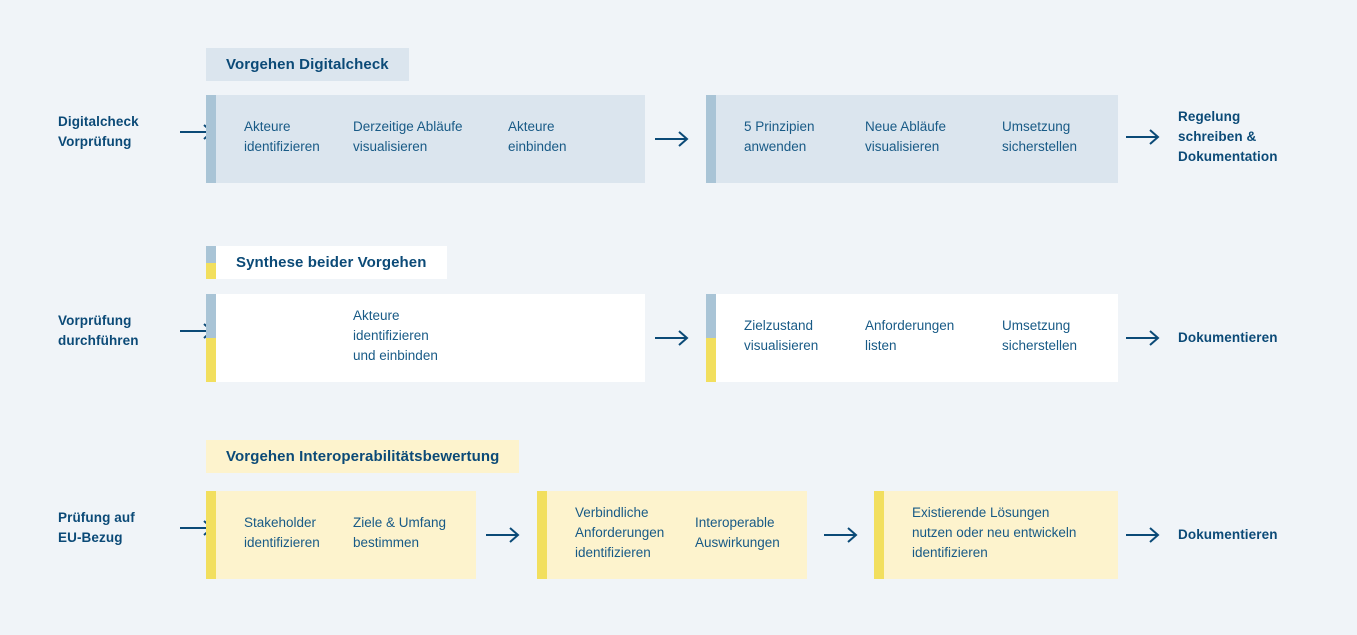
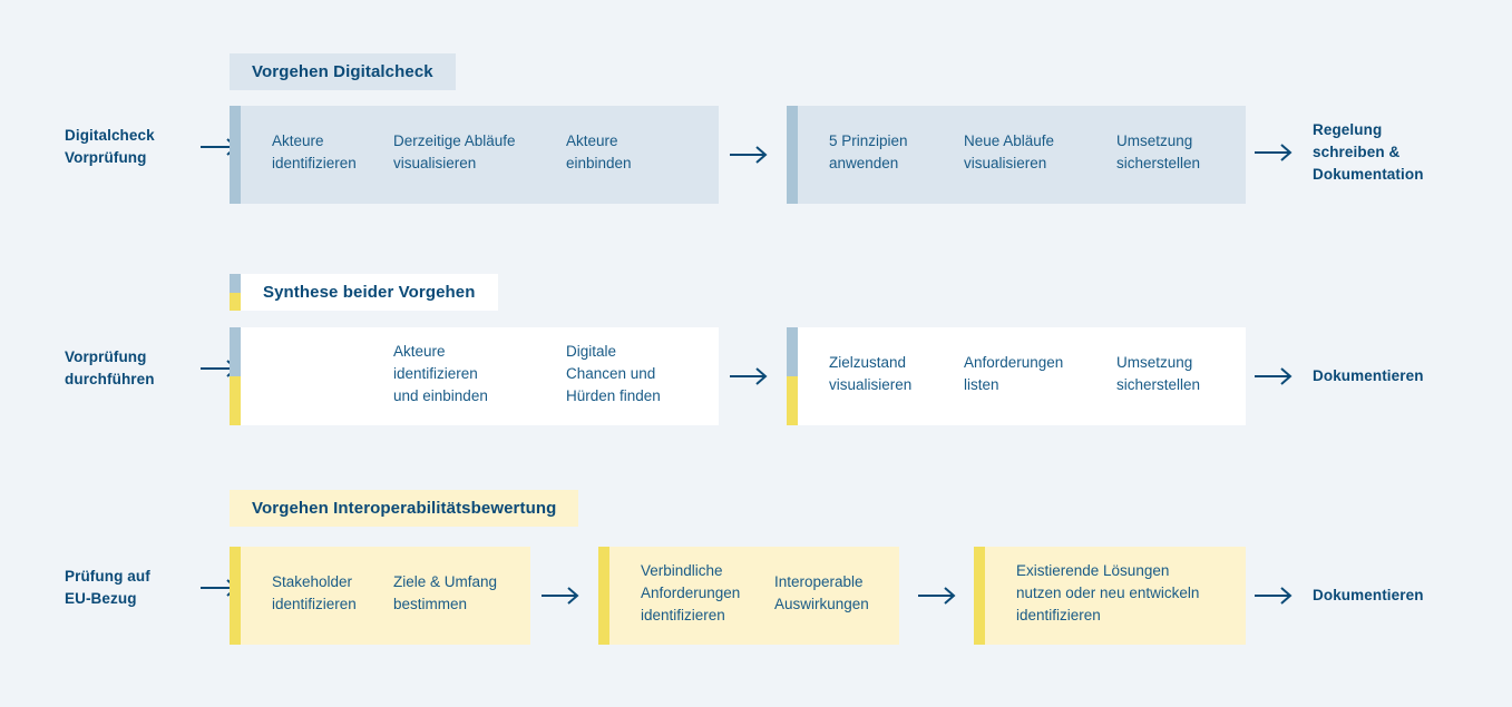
  Vorgehen Digitalcheck
  Digitalcheck
  Vorprüfung
  Akteure
  identifizieren
  Derzeitige Abläufe
  visualisieren
  Akteure
  einbinden
  5 Prinzipien
  anwenden
  Neue Abläufe
  visualisieren
  Umsetzung
  sicherstellen
  Regelung
  schreiben &
  Dokumentation
  Synthese beider Vorgehen
  Vorprüfung
  durchführen
  Akteure
  identifizieren
  und einbinden
+ Digitale
+ Chancen und
+ Hürden finden
  Zielzustand
  visualisieren
  Anforderungen
  listen
  Umsetzung
  sicherstellen
  Dokumentieren
  Vorgehen Interoperabilitätsbewertung
  Prüfung auf
  EU-Bezug
  Stakeholder
  identifizieren
  Ziele & Umfang
  bestimmen
  Verbindliche
  Anforderungen
  identifizieren
  Interoperable
  Auswirkungen
  Existierende Lösungen
  nutzen oder neu entwickeln
  identifizieren
  Dokumentieren
